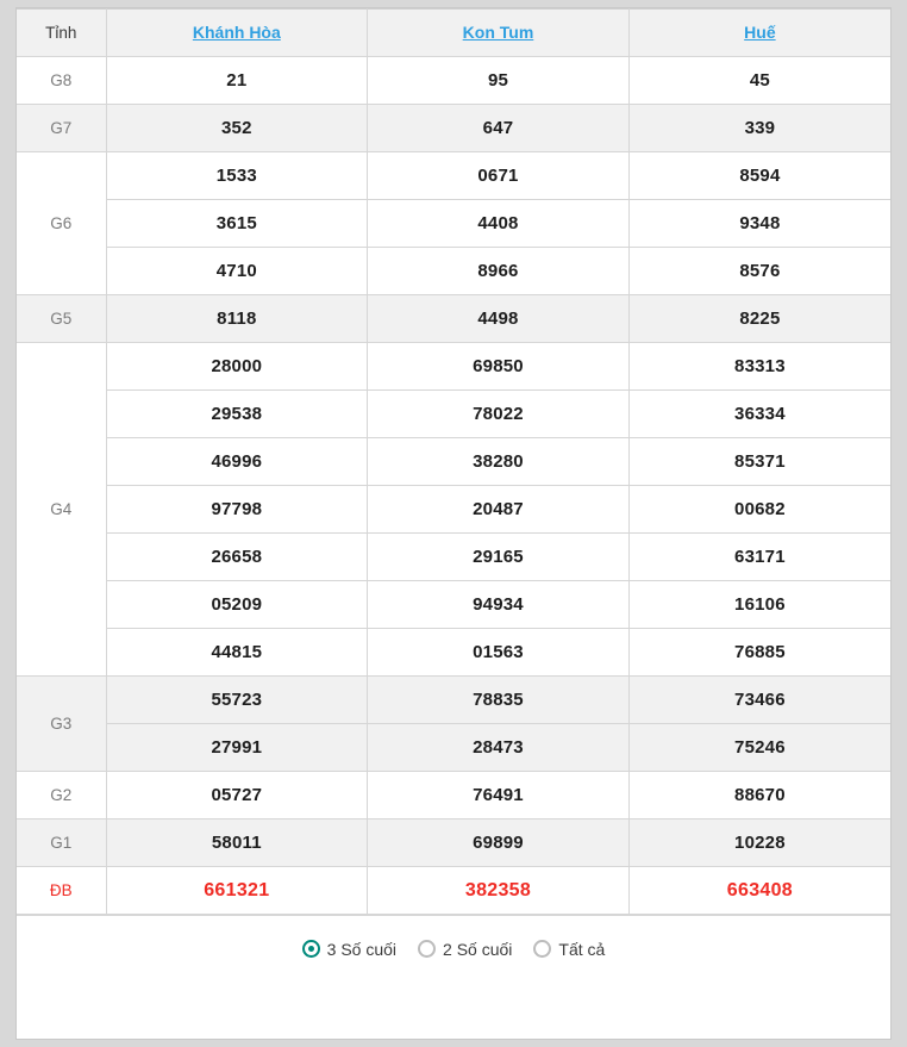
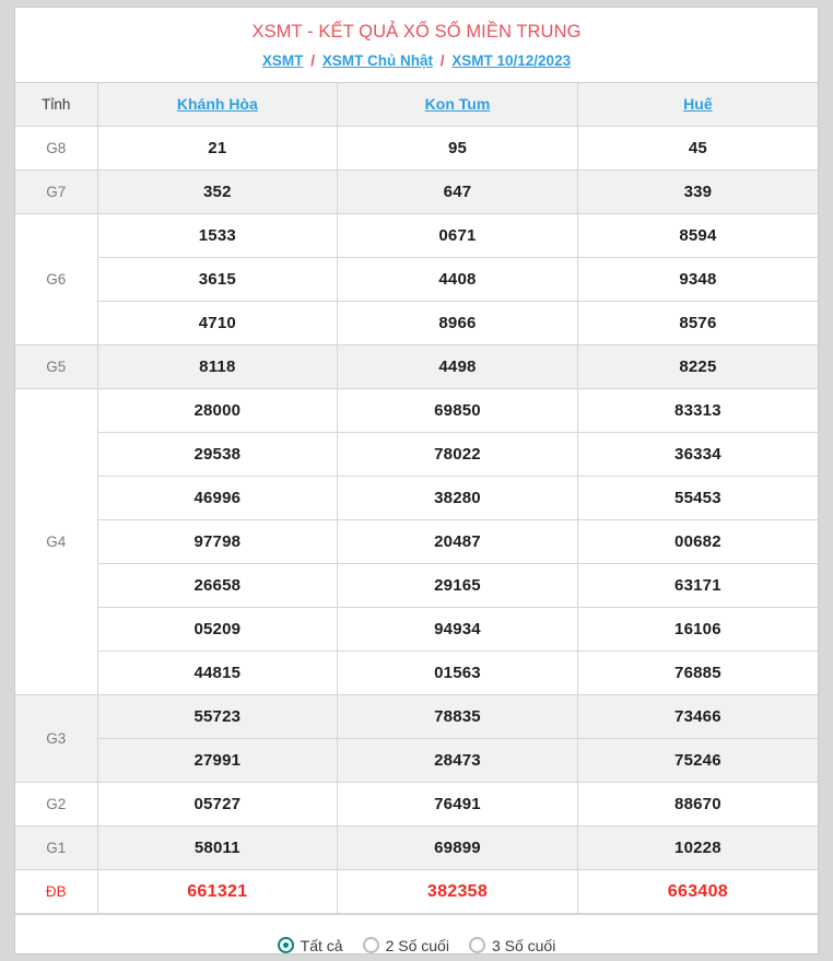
+ XSMT - KẾT QUẢ XỔ SỐ MIỀN TRUNG
+ XSMT / XSMT Chủ Nhật / XSMT 10/12/2023
  Tỉnh	Khánh Hòa	Kon Tum	Huế
  G8	21	95	45
  G7	352	647	339
  G6	1533	0671	8594
  3615	4408	9348
  4710	8966	8576
  G5	8118	4498	8225
  G4	28000	69850	83313
  29538	78022	36334
- 46996	38280	85371
+ 46996	38280	55453
  97798	20487	00682
  26658	29165	63171
  05209	94934	16106
  44815	01563	76885
  G3	55723	78835	73466
  27991	28473	75246
  G2	05727	76491	88670
  G1	58011	69899	10228
  ĐB	661321	382358	663408
- 3 Số cuối
+ Tất cả
  2 Số cuối
- Tất cả
+ 3 Số cuối
